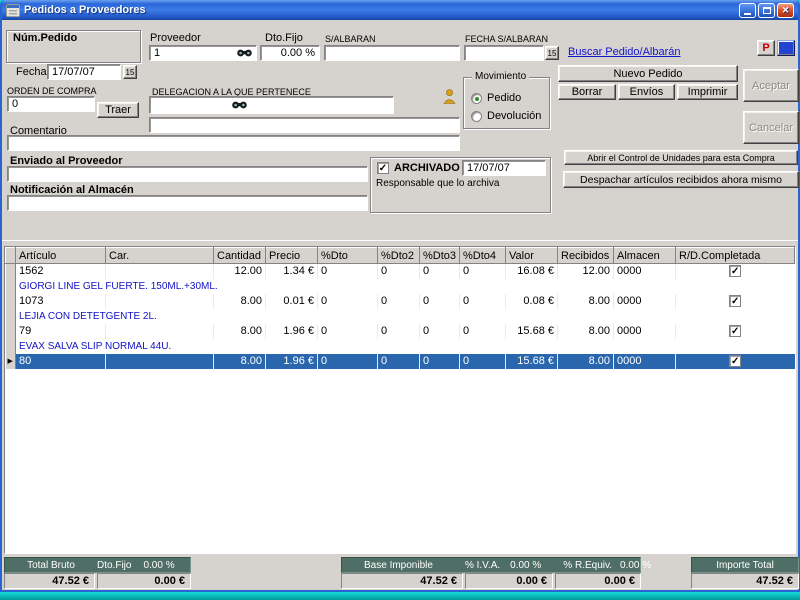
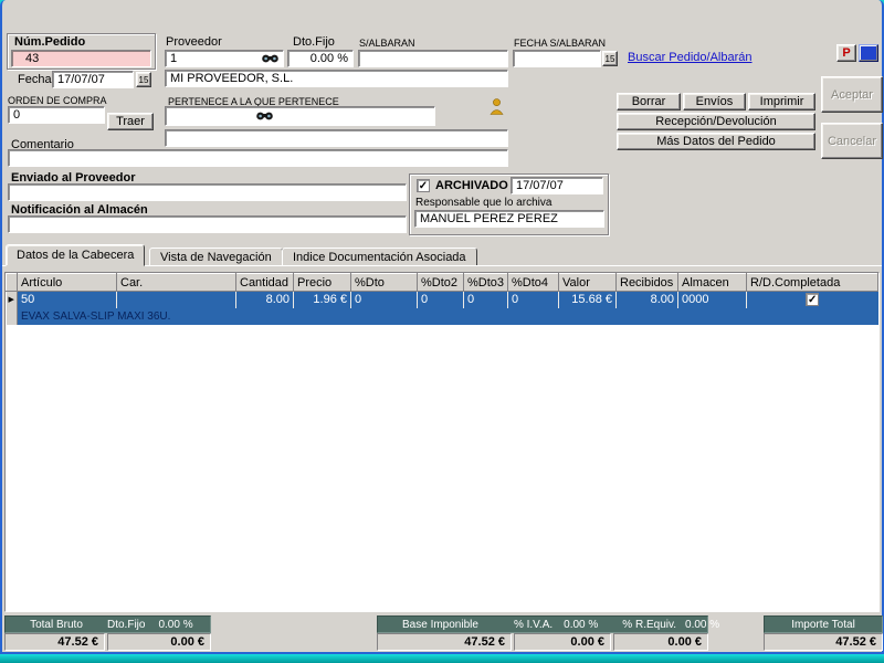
- Pedidos a Proveedores
- ✕
  Núm.Pedido
+ 43
  Proveedor
  1
  Dto.Fijo
  0.00 %
  S/ALBARAN
  FECHA S/ALBARAN
  15
  Buscar Pedido/Albarán
  P
  Fecha
  17/07/07
  15
+ MI PROVEEDOR, S.L.
  ORDEN DE COMPRA
  0
  Traer
- DELEGACION A LA QUE PERTENECE
+ PERTENECE A LA QUE PERTENECE
  Comentario
- Movimiento
- Pedido
- Devolución
- Nuevo Pedido
  Borrar
  Envíos
  Imprimir
+ Recepción/Devolución
+ Más Datos del Pedido
  Aceptar
  Cancelar
- Abrir el Control de Unidades para esta Compra
- Despachar artículos recibidos ahora mismo
  Enviado al Proveedor
  Notificación al Almacén
  ✓
  ARCHIVADO
  17/07/07
  Responsable que lo archiva
+ MANUEL PEREZ PEREZ
+ Datos de la Cabecera
+ Vista de Navegación
+ Indice Documentación Asociada
  	Artículo	Car.	Cantidad	Precio	%Dto	%Dto2	%Dto3	%Dto4	Valor	Recibidos	Almacen	R/D.Completada
- 	1562		12.00	1.34 €	0	0	0	0	16.08 €	12.00	0000	✓
- 	GIORGI LINE GEL FUERTE. 150ML.+30ML.
- 	1073		8.00	0.01 €	0	0	0	0	0.08 €	8.00	0000	✓
- 	LEJIA CON DETETGENTE 2L.
- 	79		8.00	1.96 €	0	0	0	0	15.68 €	8.00	0000	✓
- 	EVAX SALVA SLIP NORMAL 44U.
- 	80		8.00	1.96 €	0	0	0	0	15.68 €	8.00	0000	✓
+ 	50		8.00	1.96 €	0	0	0	0	15.68 €	8.00	0000	✓
+ 	EVAX SALVA-SLIP MAXI 36U.
  Total Bruto
  Dto.Fijo
  0.00 %
  47.52 €
  0.00 €
  Base Imponible
  % I.V.A.
  0.00 %
  % R.Equiv.
  0.00 %
  47.52 €
  0.00 €
  0.00 €
  Importe Total
  47.52 €
